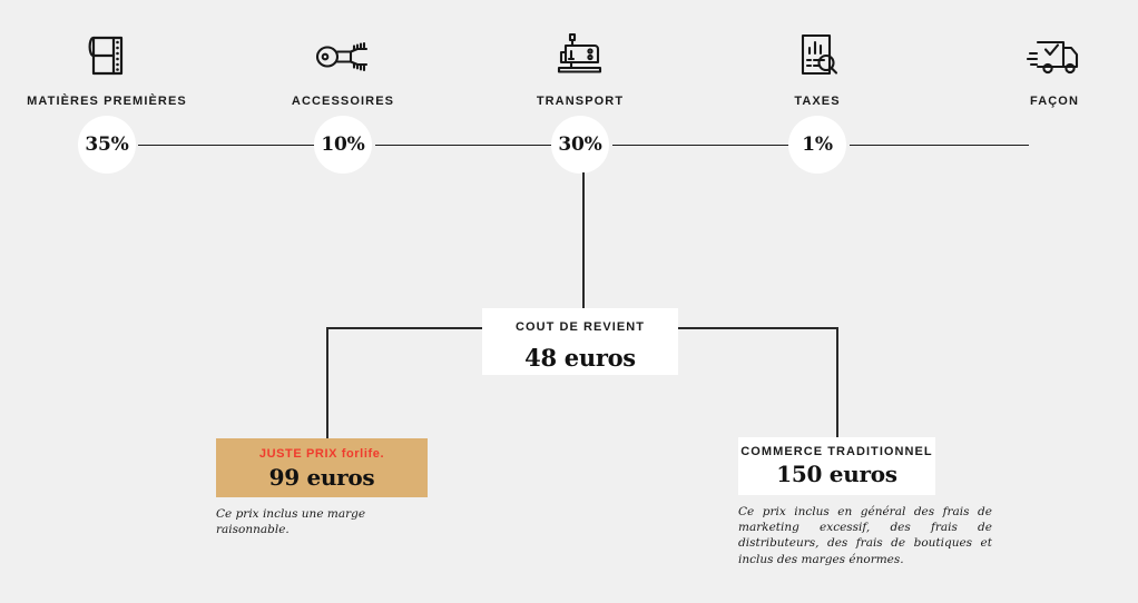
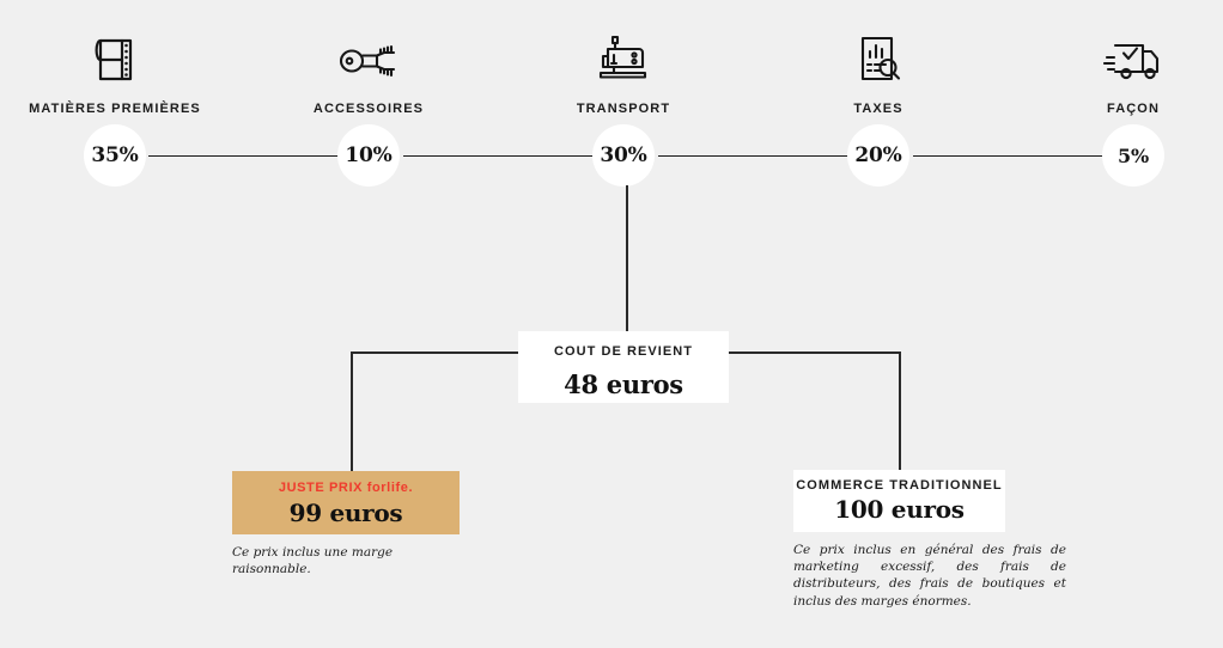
  MATIÈRES PREMIÈRES
  ACCESSOIRES
  TRANSPORT
  TAXES
  FAÇON
  35%
  10%
  30%
- 1%
+ 20%
+ 5%
  COUT DE REVIENT
  48 euros
  JUSTE PRIX forlife.
  99 euros
  Ce prix inclus une marge raisonnable.
  COMMERCE TRADITIONNEL
- 150 euros
+ 100 euros
  Ce prix inclus en général des frais de marketing excessif, des frais de distributeurs, des frais de boutiques et inclus des marges énormes.
